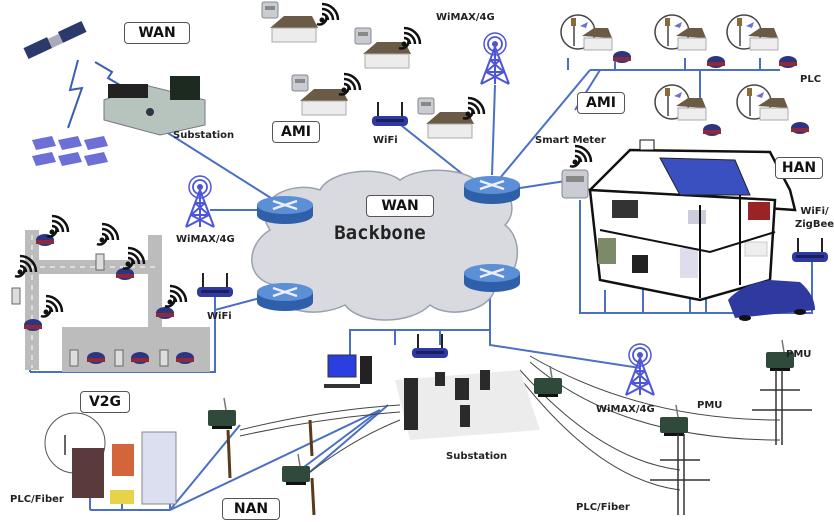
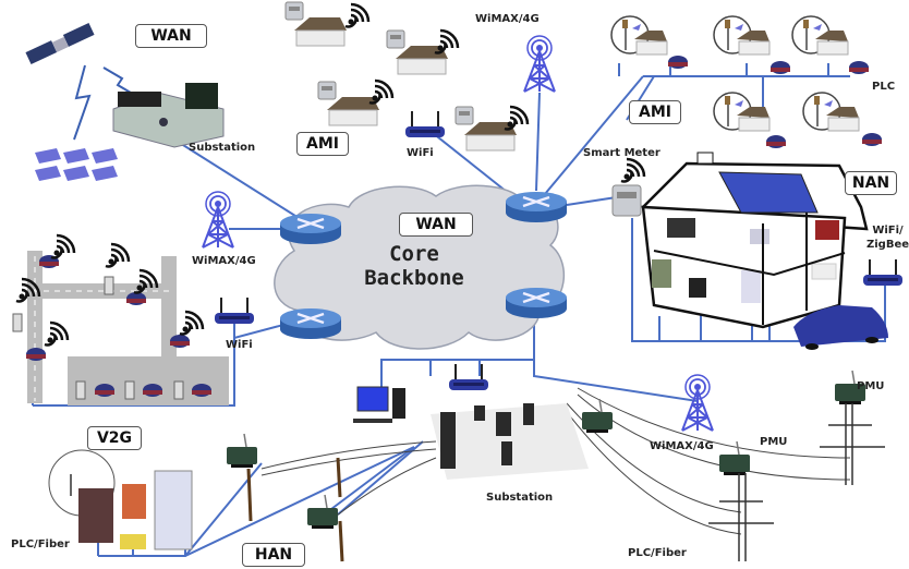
  WAN
  AMI
  AMI
- HAN
+ NAN
  V2G
- NAN
+ HAN
  WAN
+ Core
  Backbone
  Substation
  WiMAX/4G
  WiFi
  PLC
  Smart Meter
  WiFi/
  ZigBee
  WiMAX/4G
  WiFi
  Substation
  WiMAX/4G
  PMU
  PMU
  PLC/Fiber
  PLC/Fiber
